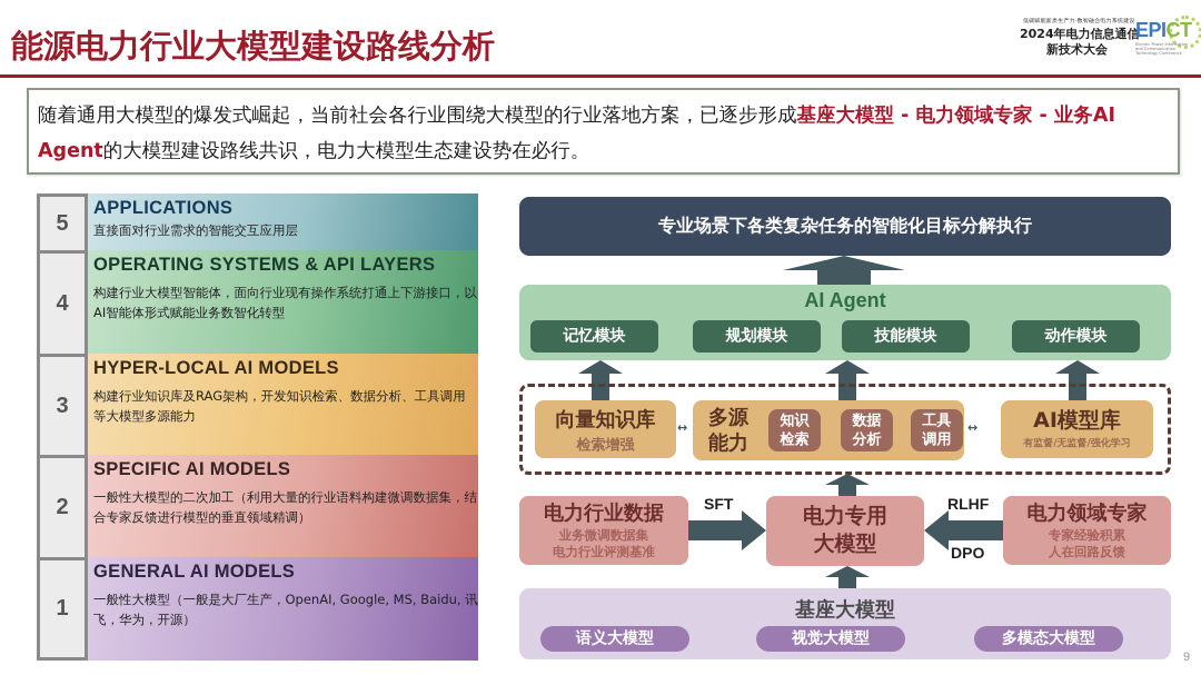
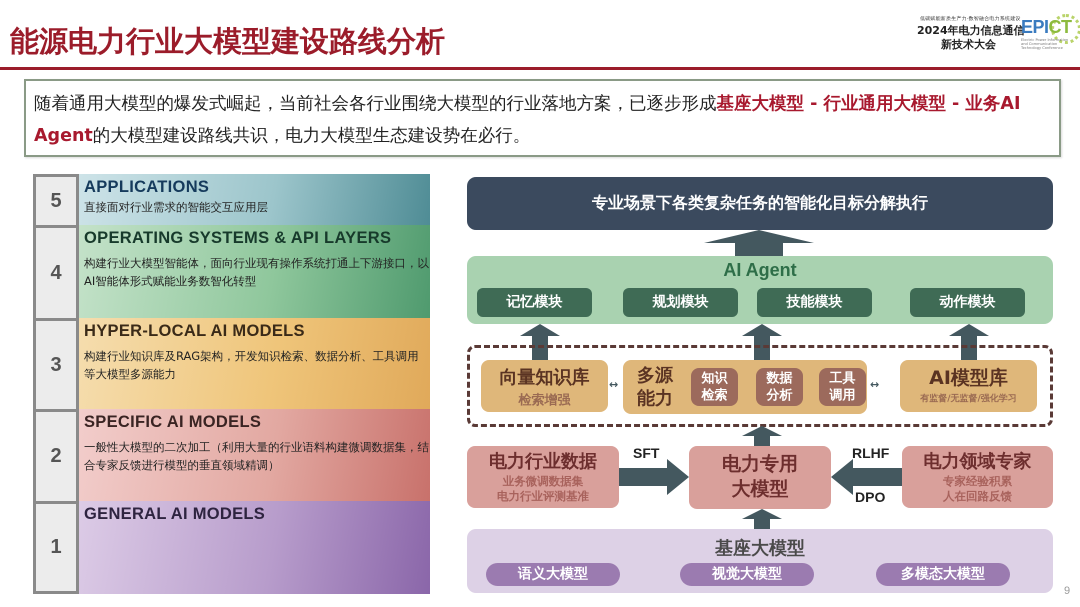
  能源电力行业大模型建设路线分析
  2024年电力信息通信
  新技术大会
  EPICT
- 随着通用大模型的爆发式崛起，当前社会各行业围绕大模型的行业落地方案，已逐步形成基座大模型 - 电力领域专家 - 业务AI Agent的大模型建设路线共识，电力大模型生态建设势在必行。
+ 随着通用大模型的爆发式崛起，当前社会各行业围绕大模型的行业落地方案，已逐步形成基座大模型 - 行业通用大模型 - 业务AI Agent的大模型建设路线共识，电力大模型生态建设势在必行。
  5
  4
  3
  2
  1
  APPLICATIONS
  直接面对行业需求的智能交互应用层
  OPERATING SYSTEMS & API LAYERS
  构建行业大模型智能体，面向行业现有操作系统打通上下游接口，以AI智能体形式赋能业务数智化转型
  HYPER-LOCAL AI MODELS
  构建行业知识库及RAG架构，开发知识检索、数据分析、工具调用等大模型多源能力
  SPECIFIC AI MODELS
  一般性大模型的二次加工（利用大量的行业语料构建微调数据集，结合专家反馈进行模型的垂直领域精调）
  GENERAL AI MODELS
- 一般性大模型（一般是大厂生产，OpenAI, Google, MS, Baidu, 讯飞，华为，开源）
  专业场景下各类复杂任务的智能化目标分解执行
  AI Agent
  记忆模块
  规划模块
  技能模块
  动作模块
  向量知识库
  检索增强
  ↔
  多源
  能力
  知识
  检索
  数据
  分析
  工具
  调用
  ↔
  AI模型库
  有监督/无监督/强化学习
  电力行业数据
  业务微调数据集
  电力行业评测基准
  SFT
  电力专用
  大模型
  RLHF
  DPO
  电力领域专家
  专家经验积累
  人在回路反馈
  基座大模型
  语义大模型
  视觉大模型
  多模态大模型
  9
